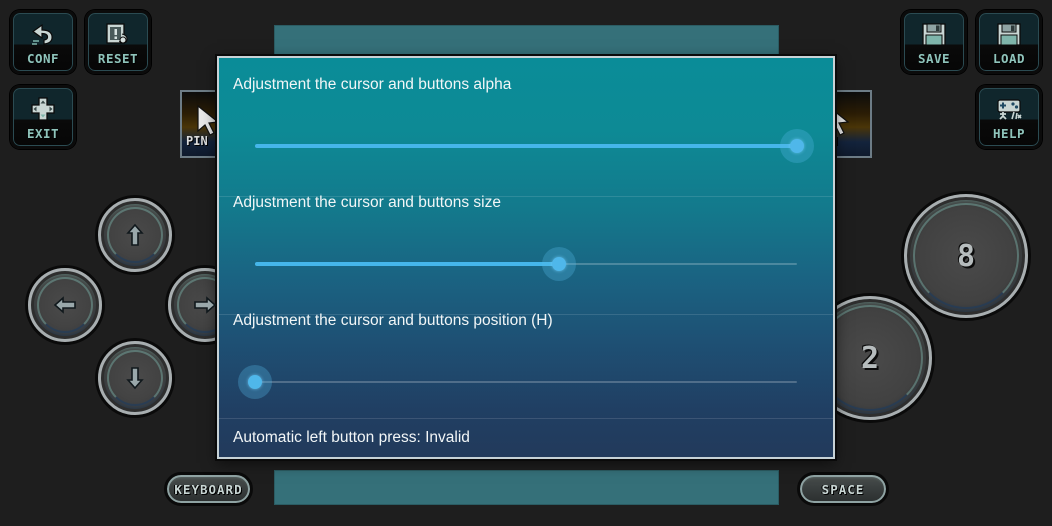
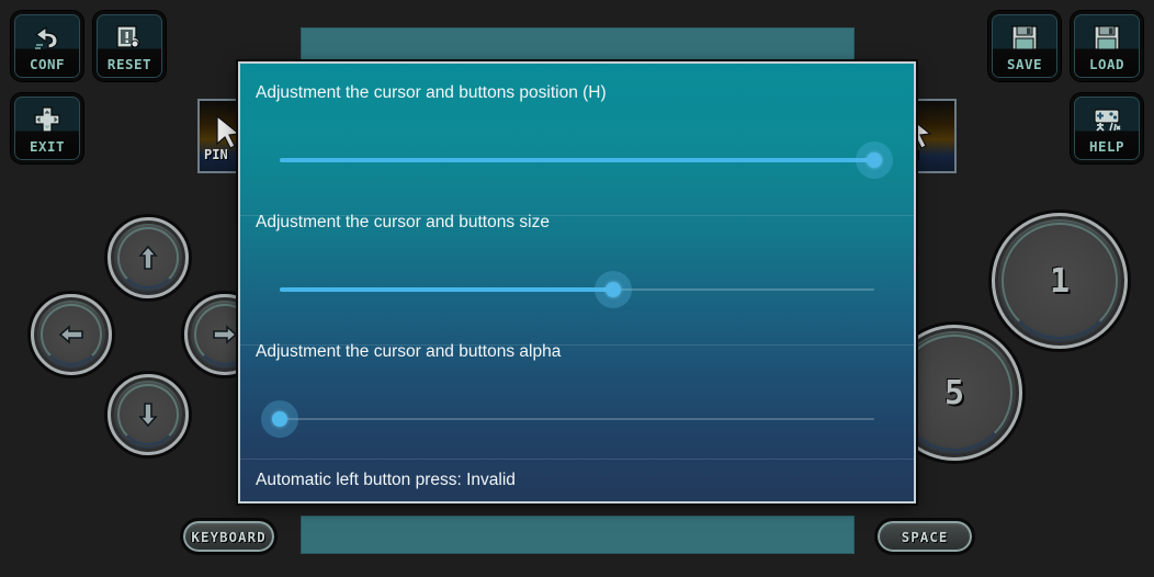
  CONF
  RESET
  EXIT
  SAVE
  LOAD
  HELP
  PIN
- 8
+ 1
- 2
+ 5
  KEYBOARD
  SPACE
- Adjustment the cursor and buttons alpha
+ Adjustment the cursor and buttons position (H)
  Adjustment the cursor and buttons size
- Adjustment the cursor and buttons position (H)
+ Adjustment the cursor and buttons alpha
  Automatic left button press: Invalid
